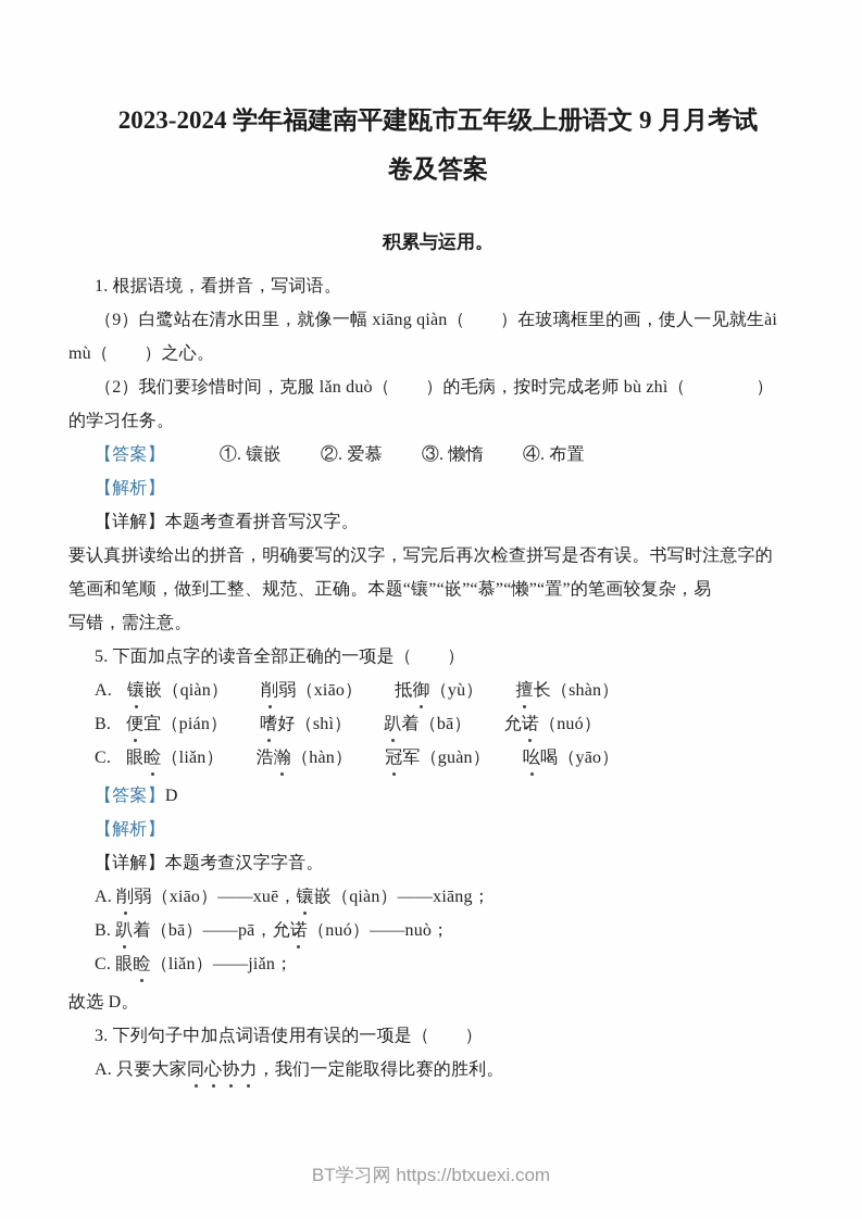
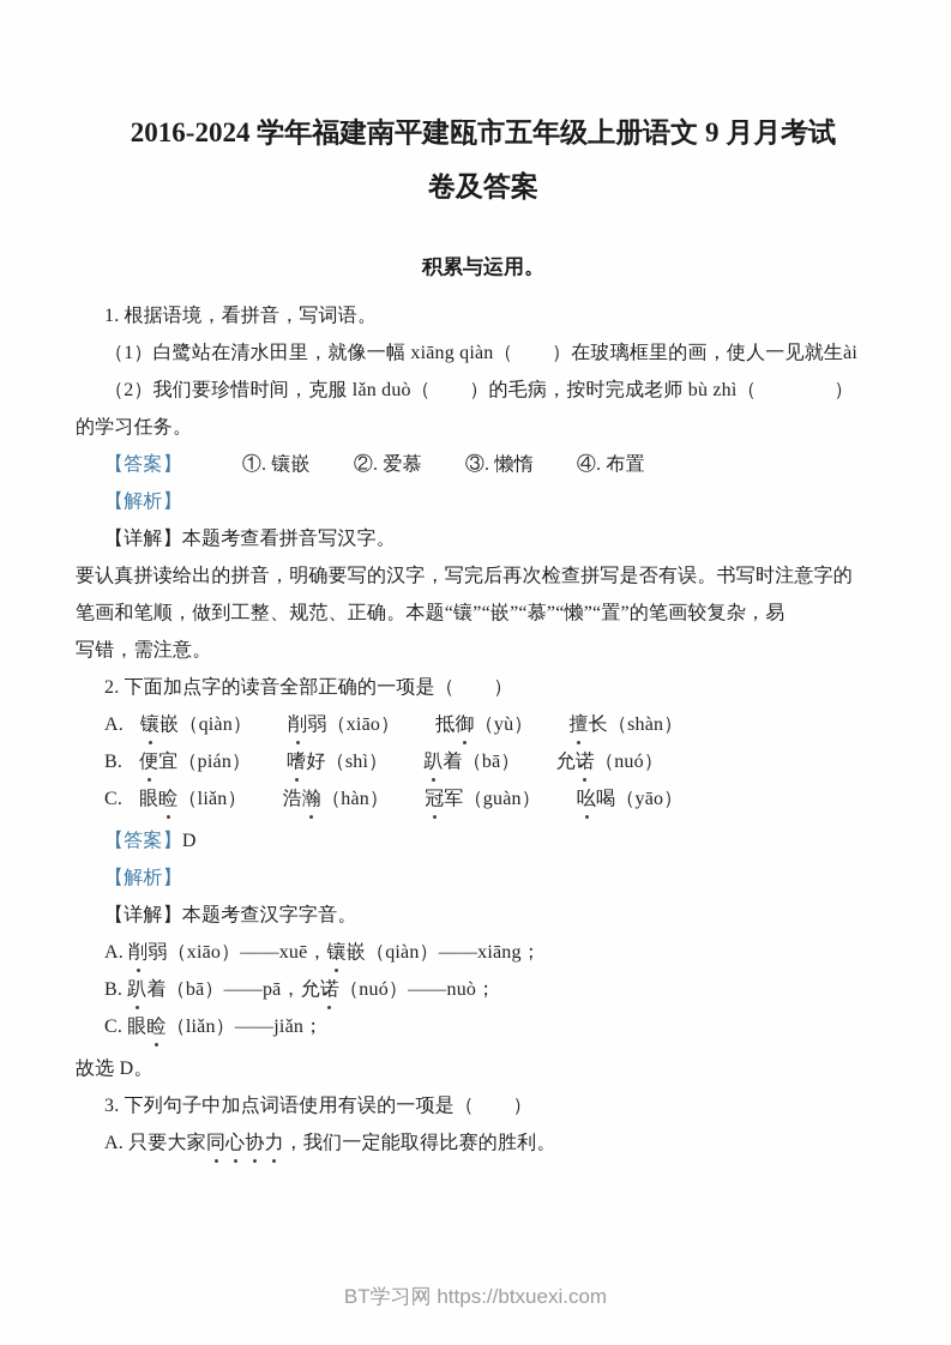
- 2023-2024 学年福建南平建瓯市五年级上册语文 9 月月考试
+ 2016-2024 学年福建南平建瓯市五年级上册语文 9 月月考试
  卷及答案
  积累与运用。
  1. 根据语境，看拼音，写词语。
- （9）白鹭站在清水田里，就像一幅 xiāng qiàn（ ）在玻璃框里的画，使人一见就生ài
+ （1）白鹭站在清水田里，就像一幅 xiāng qiàn（ ）在玻璃框里的画，使人一见就生ài
- mù（ ）之心。
  （2）我们要珍惜时间，克服 lǎn duò（ ）的毛病，按时完成老师 bù zhì（ ）
  的学习任务。
  【答案】 ①. 镶嵌 ②. 爱慕 ③. 懒惰 ④. 布置
  【解析】
  【详解】本题考查看拼音写汉字。
  要认真拼读给出的拼音，明确要写的汉字，写完后再次检查拼写是否有误。书写时注意字的
  笔画和笔顺，做到工整、规范、正确。本题“镶”“嵌”“慕”“懒”“置”的笔画较复杂，易
  写错，需注意。
- 5. 下面加点字的读音全部正确的一项是（ ）
+ 2. 下面加点字的读音全部正确的一项是（ ）
  A. 镶嵌（qiàn） 削弱（xiāo） 抵御（yù） 擅长（shàn）
  B. 便宜（pián） 嗜好（shì） 趴着（bā） 允诺（nuó）
  C. 眼睑（liǎn） 浩瀚（hàn） 冠军（guàn） 吆喝（yāo）
  【答案】D
  【解析】
  【详解】本题考查汉字字音。
  A. 削弱（xiāo）——xuē，镶嵌（qiàn）——xiāng；
  B. 趴着（bā）——pā，允诺（nuó）——nuò；
  C. 眼睑（liǎn）——jiǎn；
  故选 D。
  3. 下列句子中加点词语使用有误的一项是（ ）
  A. 只要大家同心协力，我们一定能取得比赛的胜利。
  BT学习网 https://btxuexi.com
